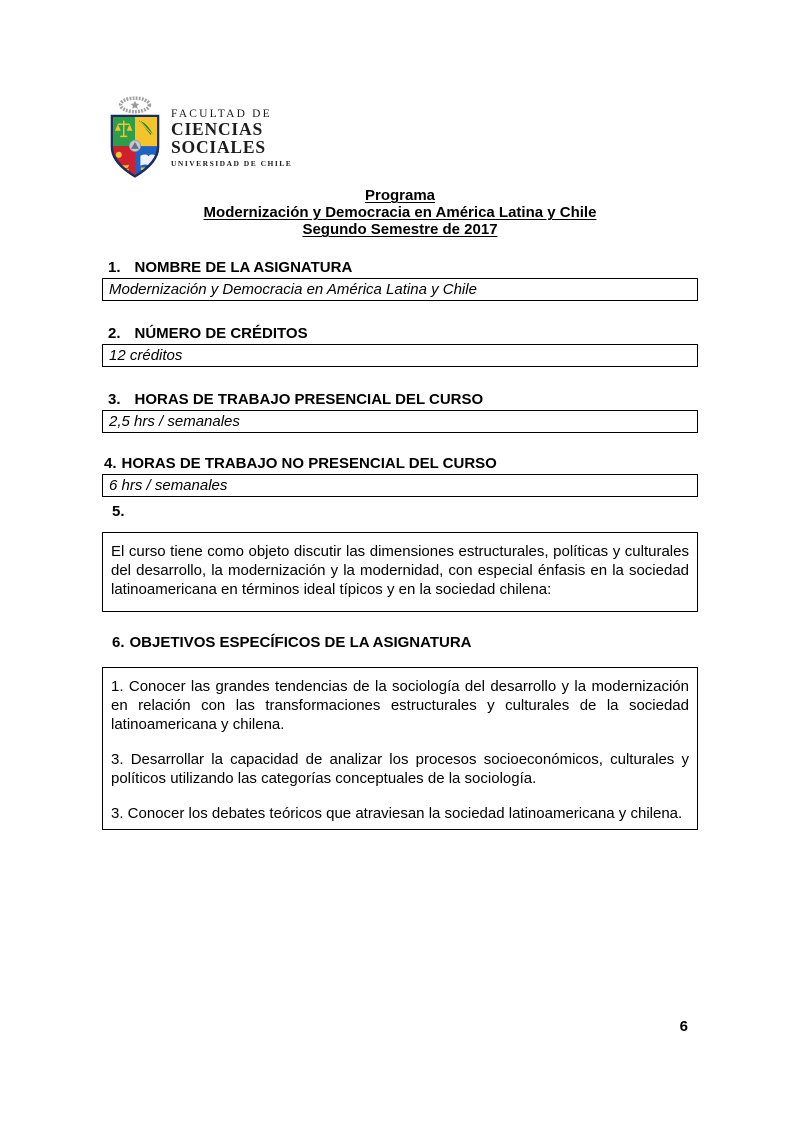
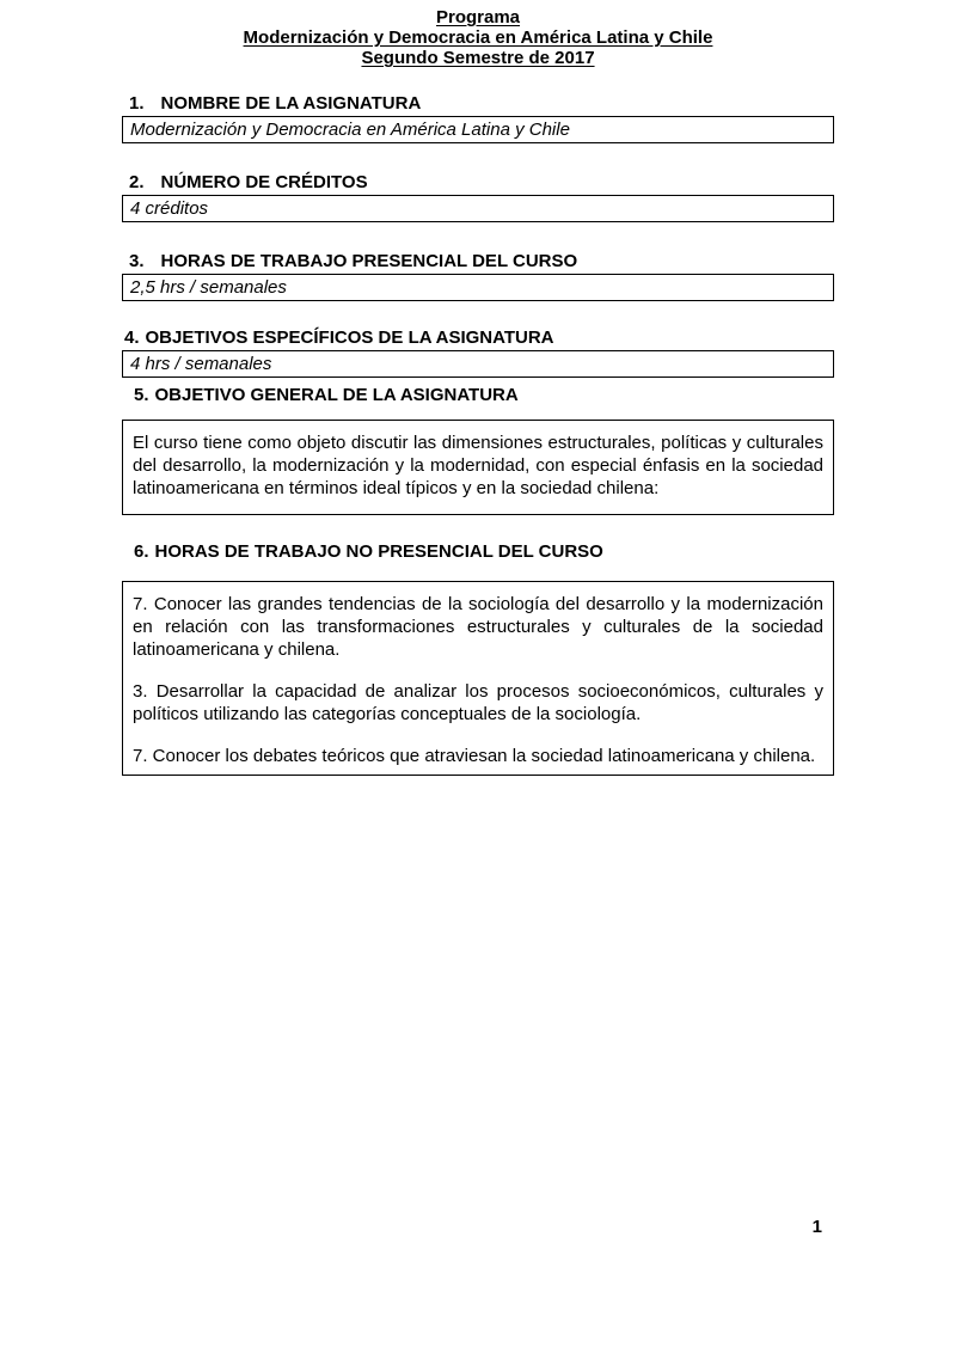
- FACULTAD DE
- CIENCIAS
- SOCIALES
- UNIVERSIDAD DE CHILE
  Programa
  Modernización y Democracia en América Latina y Chile
  Segundo Semestre de 2017
  1.
  NOMBRE DE LA ASIGNATURA
  Modernización y Democracia en América Latina y Chile
  2.
  NÚMERO DE CRÉDITOS
- 12 créditos
+ 4 créditos
  3.
  HORAS DE TRABAJO PRESENCIAL DEL CURSO
  2,5 hrs / semanales
  4.
- HORAS DE TRABAJO NO PRESENCIAL DEL CURSO
+ OBJETIVOS ESPECÍFICOS DE LA ASIGNATURA
- 6 hrs / semanales
+ 4 hrs / semanales
  5.
+ OBJETIVO GENERAL DE LA ASIGNATURA
  El curso tiene como objeto discutir las dimensiones estructurales, políticas y culturales del desarrollo, la modernización y la modernidad, con especial énfasis en la sociedad latinoamericana en términos ideal típicos y en la sociedad chilena:
  6.
- OBJETIVOS ESPECÍFICOS DE LA ASIGNATURA
+ HORAS DE TRABAJO NO PRESENCIAL DEL CURSO
- 1. Conocer las grandes tendencias de la sociología del desarrollo y la modernización en relación con las transformaciones estructurales y culturales de la sociedad latinoamericana y chilena.
+ 7. Conocer las grandes tendencias de la sociología del desarrollo y la modernización en relación con las transformaciones estructurales y culturales de la sociedad latinoamericana y chilena.
  3. Desarrollar la capacidad de analizar los procesos socioeconómicos, culturales y políticos utilizando las categorías conceptuales de la sociología.
- 3. Conocer los debates teóricos que atraviesan la sociedad latinoamericana y chilena.
+ 7. Conocer los debates teóricos que atraviesan la sociedad latinoamericana y chilena.
- 6
+ 1
